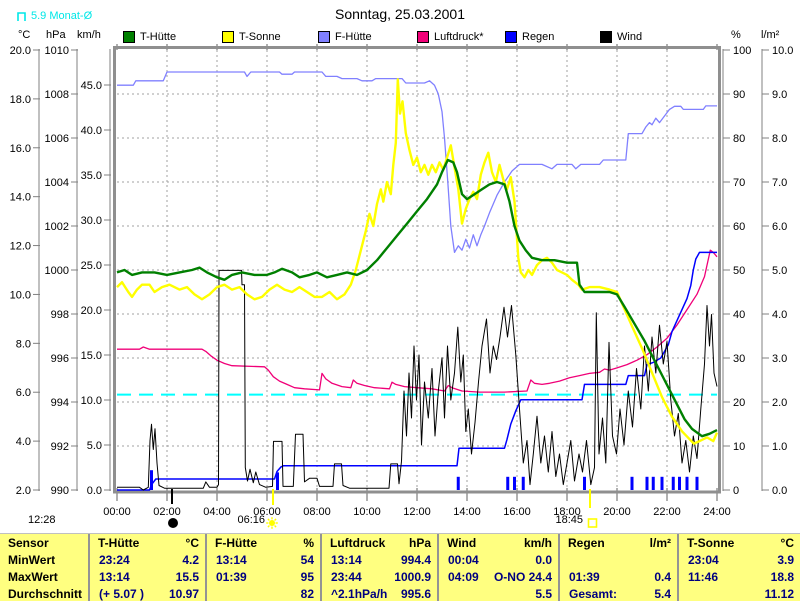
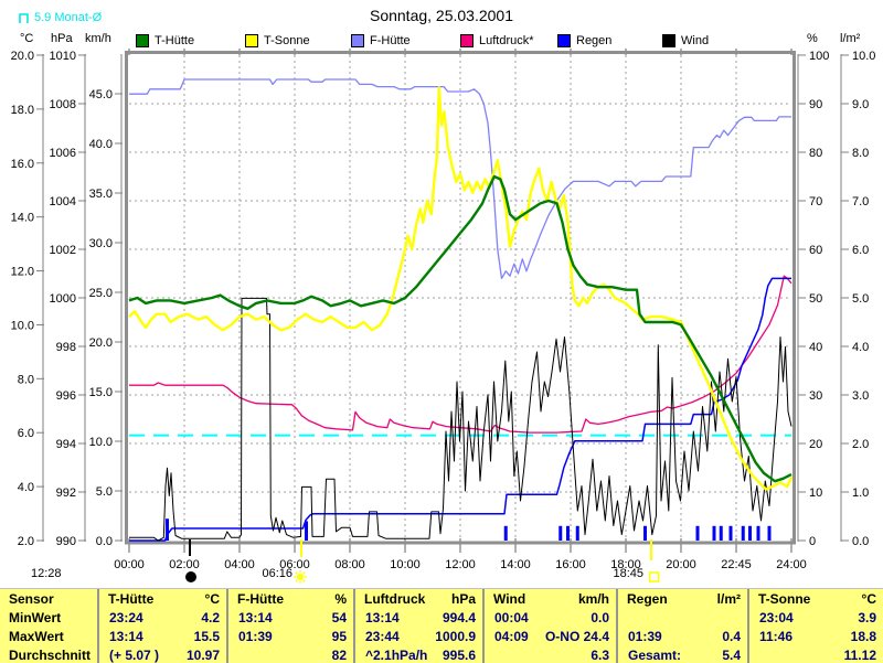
  5.9 Monat-Ø
  Sonntag, 25.03.2001
  °C
  hPa
  km/h
  %
  l/m²
  T-Hütte
  T-Sonne
  F-Hütte
  Luftdruck*
  Regen
  Wind
  2.0
  4.0
  6.0
  8.0
  10.0
  12.0
  14.0
  16.0
  18.0
  20.0
  990
  992
  994
  996
  998
  1000
  1002
  1004
  1006
  1008
  1010
  0.0
  5.0
  10.0
  15.0
  20.0
  25.0
  30.0
  35.0
  40.0
  45.0
  0
  10
  20
  30
  40
  50
  60
  70
  80
  90
  100
  0.0
  1.0
  2.0
  3.0
  4.0
  5.0
  6.0
  7.0
  8.0
  9.0
  10.0
  00:00
  02:00
  04:00
  06:00
  08:00
  10:00
  12:00
  14:00
  16:00
  18:00
  20:00
- 22:00
+ 22:45
  24:00
  12:28
  06:16
  18:45
  Sensor
  MinWert
  MaxWert
  Durchschnitt
  T-Hütte
  °C
  23:24
  4.2
  13:14
  15.5
  (+ 5.07 )
  10.97
  F-Hütte
  %
  13:14
  54
  01:39
  95
  82
  Luftdruck
  hPa
  13:14
  994.4
  23:44
  1000.9
  ^2.1hPa/h
  995.6
  Wind
  km/h
  00:04
  0.0
  04:09
  O-NO 24.4
- 5.5
+ 6.3
  Regen
  l/m²
  01:39
  0.4
  Gesamt:
  5.4
  T-Sonne
  °C
  23:04
  3.9
  11:46
  18.8
  11.12
